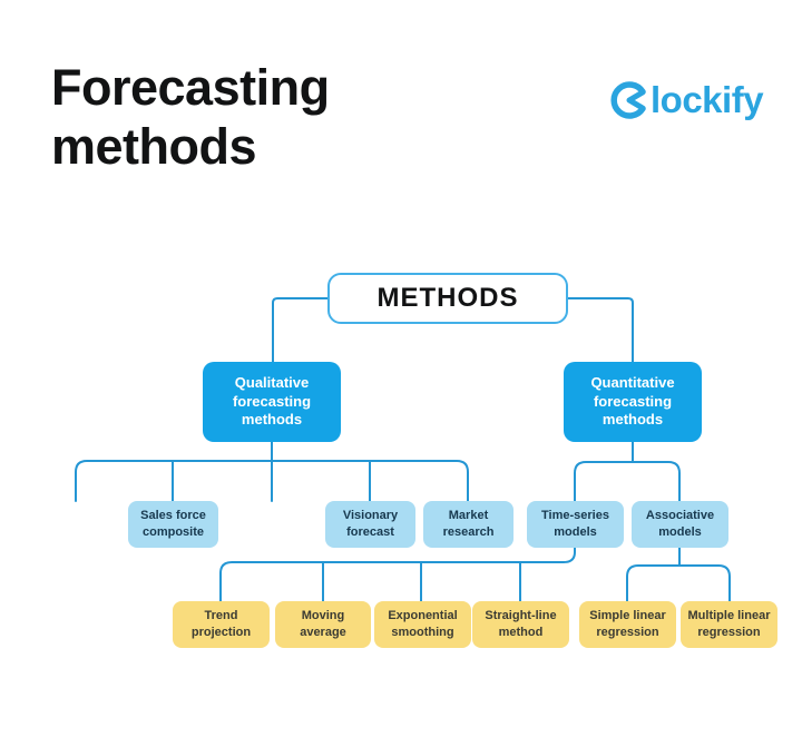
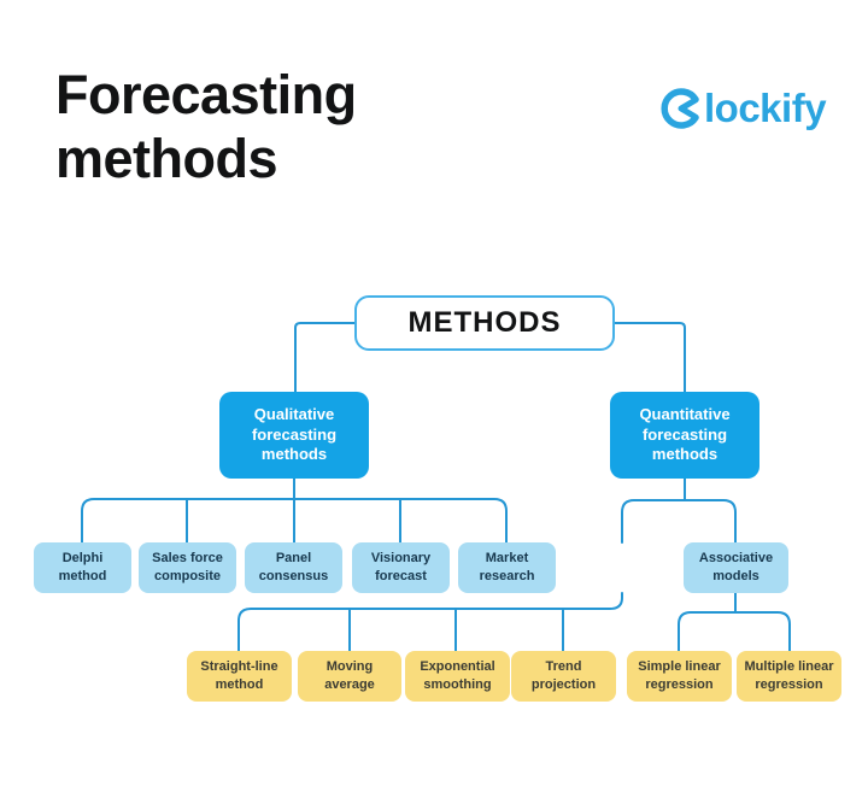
  Forecasting methods
  lockify
  METHODS
  Qualitative forecasting methods
  Quantitative forecasting methods
+ Delphi method
  Sales force composite
+ Panel consensus
  Visionary forecast
  Market research
- Time-series models
  Associative models
- Trend projection
+ Straight-line method
  Moving average
  Exponential smoothing
- Straight-line method
+ Trend projection
  Simple linear regression
  Multiple linear regression
